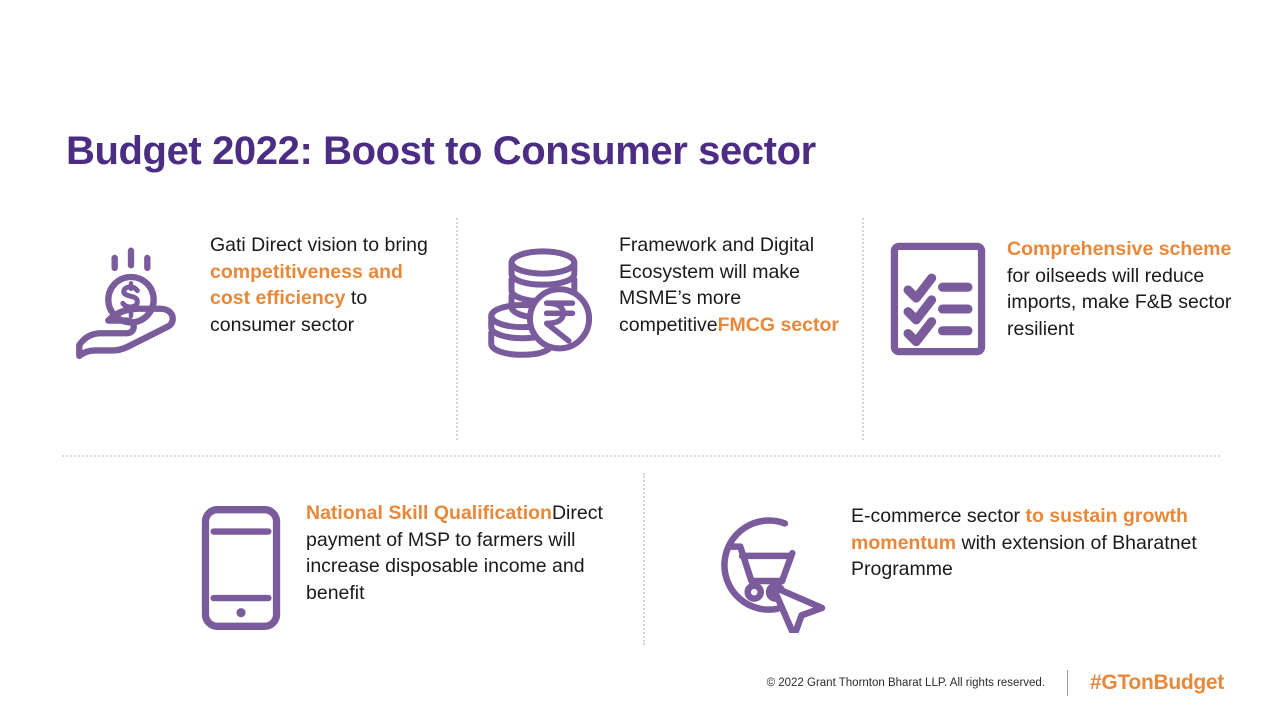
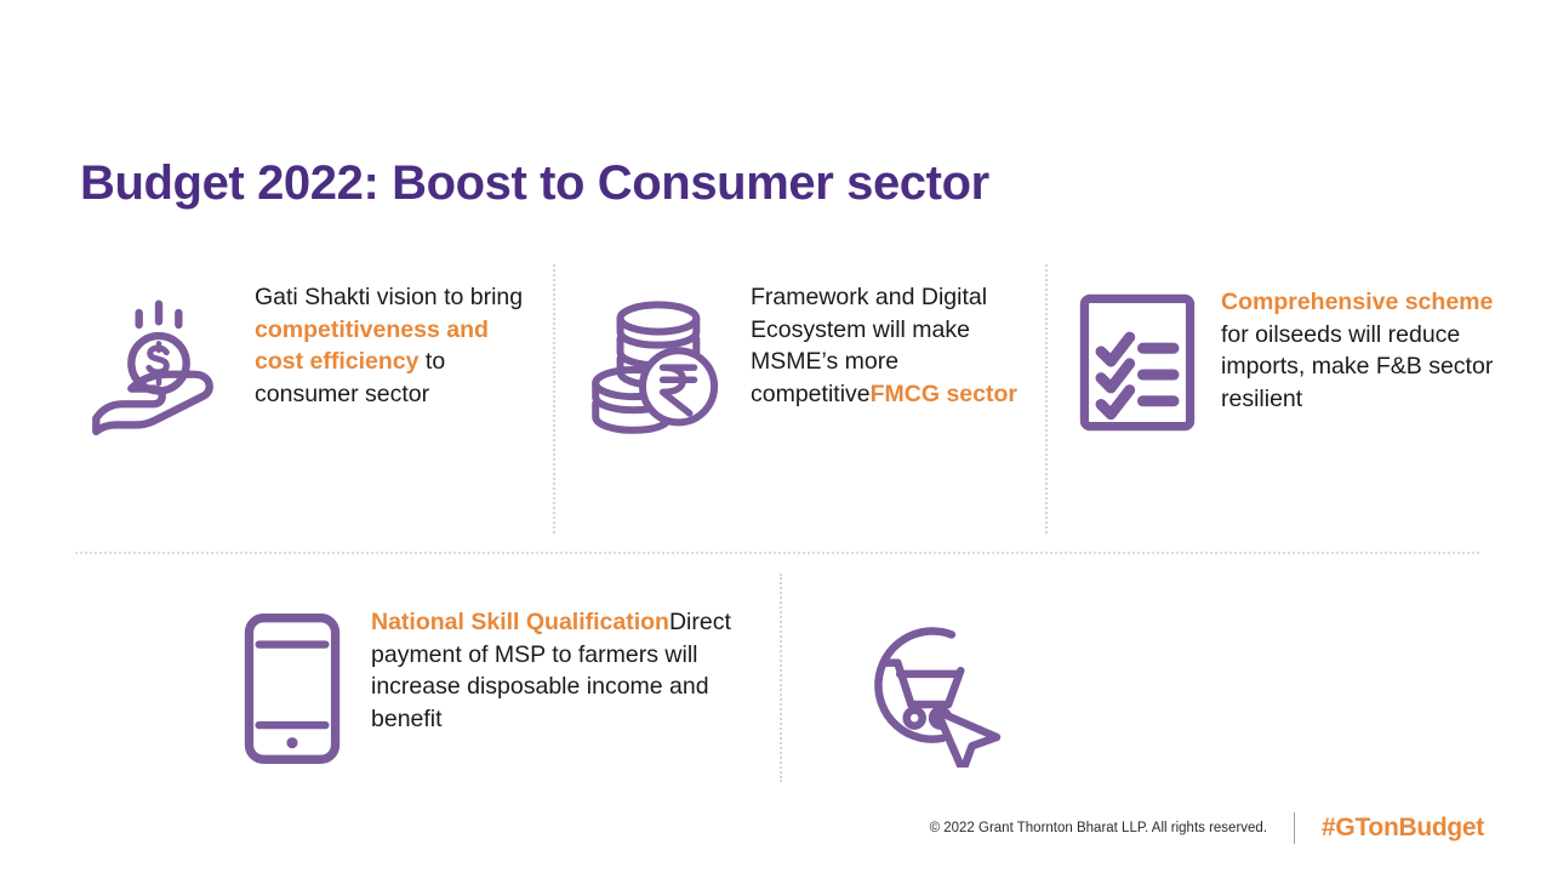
  Budget 2022: Boost to Consumer sector
- Gati Direct vision to bring competitiveness and cost efficiency to consumer sector
+ Gati Shakti vision to bring competitiveness and cost efficiency to consumer sector
  Framework and Digital Ecosystem will make MSME’s more competitiveFMCG sector
  Comprehensive scheme for oilseeds will reduce imports, make F&B sector resilient
  National Skill QualificationDirect payment of MSP to farmers will increase disposable income and benefit
- E-commerce sector to sustain growth momentum with extension of Bharatnet Programme
  © 2022 Grant Thornton Bharat LLP. All rights reserved.
  #GTonBudget
